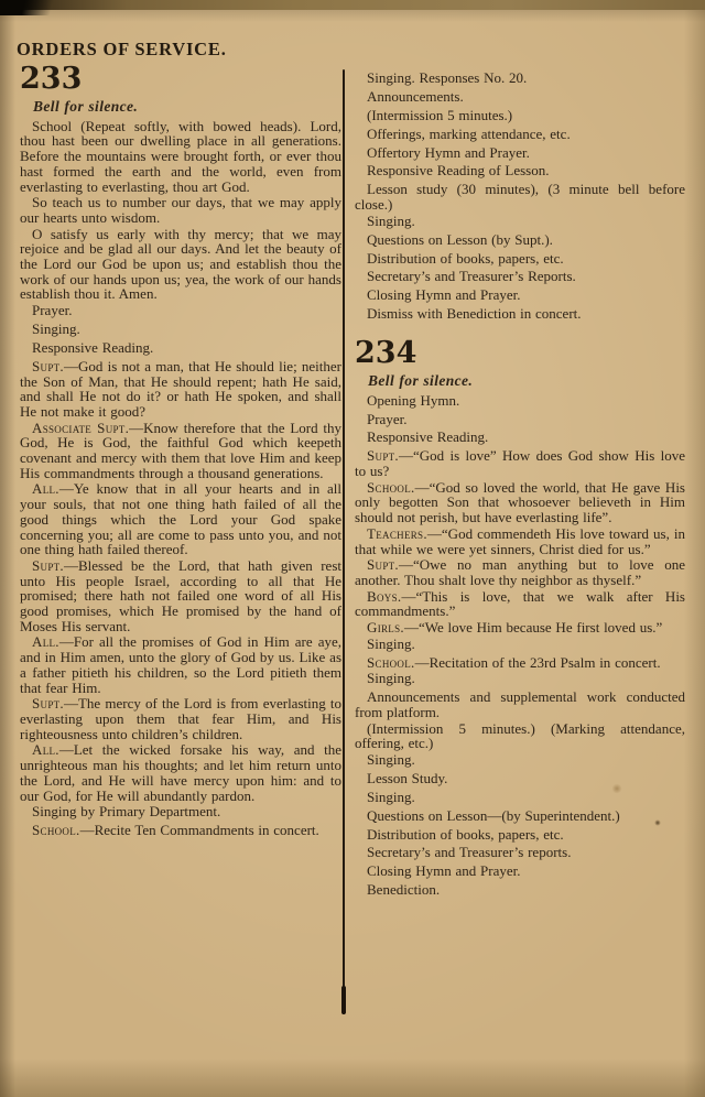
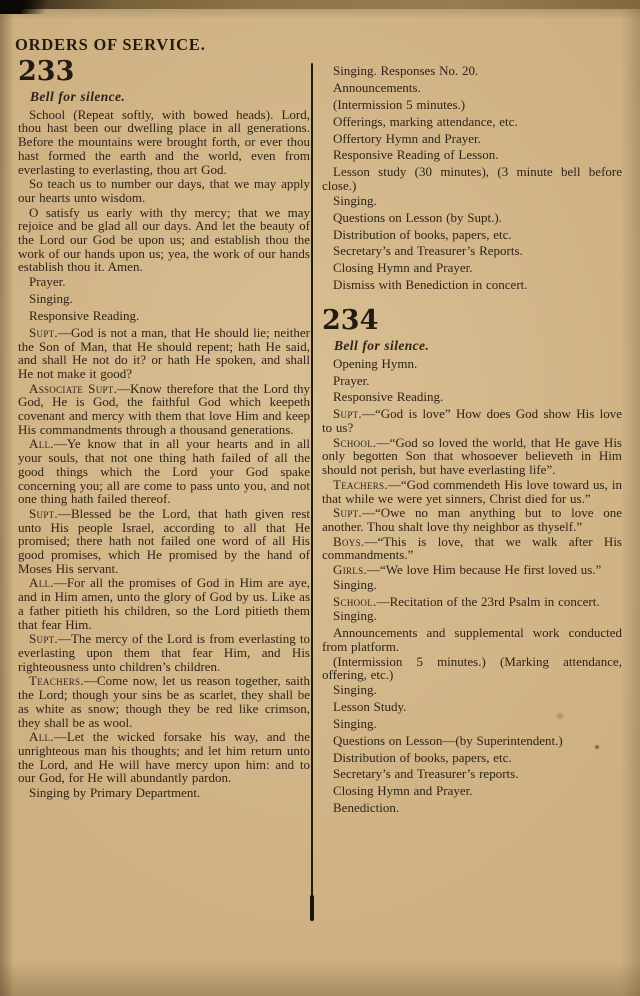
  ORDERS OF SERVICE.
  233
  Bell for silence.
  School (Repeat softly, with bowed heads). Lord, thou hast been our dwelling place in all generations. Before the mountains were brought forth, or ever thou hast formed the earth and the world, even from everlasting to everlasting, thou art God.
  So teach us to number our days, that we may apply our hearts unto wisdom.
  O satisfy us early with thy mercy; that we may rejoice and be glad all our days. And let the beauty of the Lord our God be upon us; and establish thou the work of our hands upon us; yea, the work of our hands establish thou it. Amen.
  Prayer.
  Singing.
  Responsive Reading.
  Supt.—God is not a man, that He should lie; neither the Son of Man, that He should repent; hath He said, and shall He not do it? or hath He spoken, and shall He not make it good?
  Associate Supt.—Know therefore that the Lord thy God, He is God, the faithful God which keepeth covenant and mercy with them that love Him and keep His commandments through a thousand generations.
  All.—Ye know that in all your hearts and in all your souls, that not one thing hath failed of all the good things which the Lord your God spake concerning you; all are come to pass unto you, and not one thing hath failed thereof.
  Supt.—Blessed be the Lord, that hath given rest unto His people Israel, according to all that He promised; there hath not failed one word of all His good promises, which He promised by the hand of Moses His servant.
  All.—For all the promises of God in Him are aye, and in Him amen, unto the glory of God by us. Like as a father pitieth his children, so the Lord pitieth them that fear Him.
  Supt.—The mercy of the Lord is from everlasting to everlasting upon them that fear Him, and His righteousness unto children’s children.
+ Teachers.—Come now, let us reason together, saith the Lord; though your sins be as scarlet, they shall be as white as snow; though they be red like crimson, they shall be as wool.
  All.—Let the wicked forsake his way, and the unrighteous man his thoughts; and let him return unto the Lord, and He will have mercy upon him: and to our God, for He will abundantly pardon.
  Singing by Primary Department.
- School.—Recite Ten Commandments in concert.
  Singing. Responses No. 20.
  Announcements.
  (Intermission 5 minutes.)
  Offerings, marking attendance, etc.
  Offertory Hymn and Prayer.
  Responsive Reading of Lesson.
  Lesson study (30 minutes), (3 minute bell before close.)
  Singing.
  Questions on Lesson (by Supt.).
  Distribution of books, papers, etc.
  Secretary’s and Treasurer’s Reports.
  Closing Hymn and Prayer.
  Dismiss with Benediction in concert.
  234
  Bell for silence.
  Opening Hymn.
  Prayer.
  Responsive Reading.
  Supt.—“God is love” How does God show His love to us?
  School.—“God so loved the world, that He gave His only begotten Son that whosoever believeth in Him should not perish, but have everlasting life”.
  Teachers.—“God commendeth His love toward us, in that while we were yet sinners, Christ died for us.”
  Supt.—“Owe no man anything but to love one another. Thou shalt love thy neighbor as thyself.”
  Boys.—“This is love, that we walk after His commandments.”
  Girls.—“We love Him because He first loved us.”
  Singing.
  School.—Recitation of the 23rd Psalm in concert.
  Singing.
  Announcements and supplemental work conducted from platform.
  (Intermission 5 minutes.) (Marking attendance, offering, etc.)
  Singing.
  Lesson Study.
  Singing.
  Questions on Lesson—(by Superintendent.)
  Distribution of books, papers, etc.
  Secretary’s and Treasurer’s reports.
  Closing Hymn and Prayer.
  Benediction.
